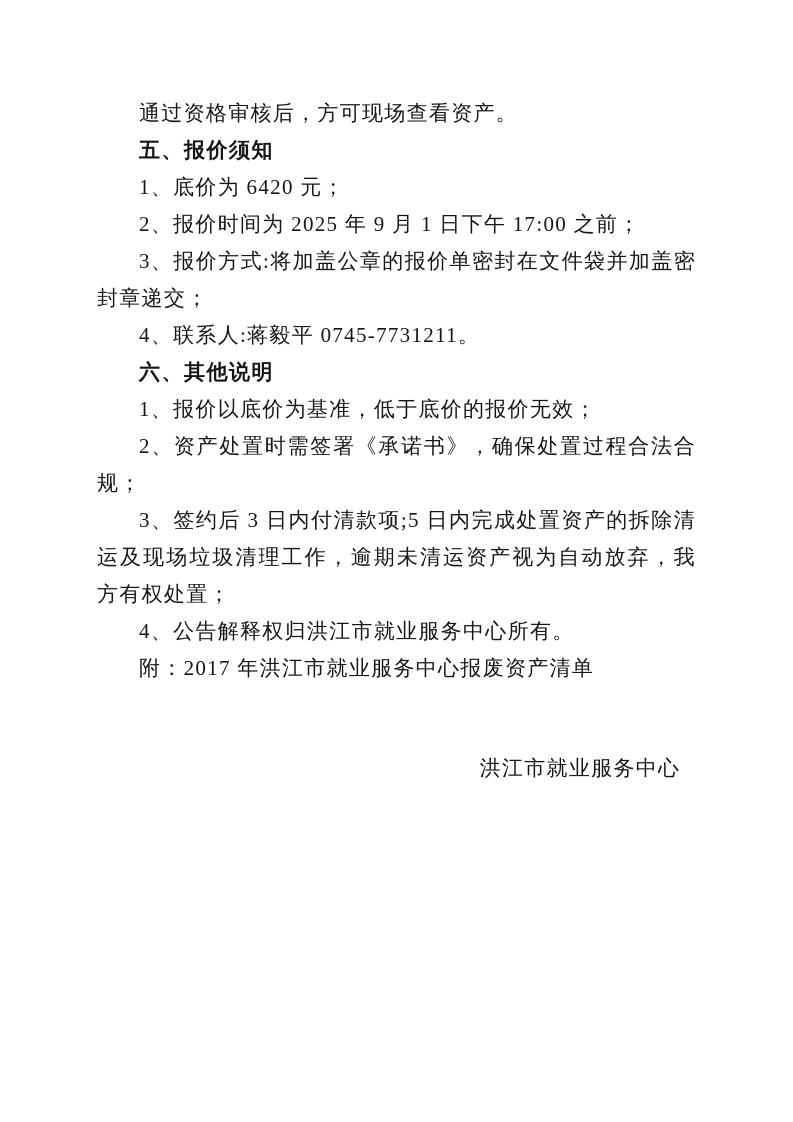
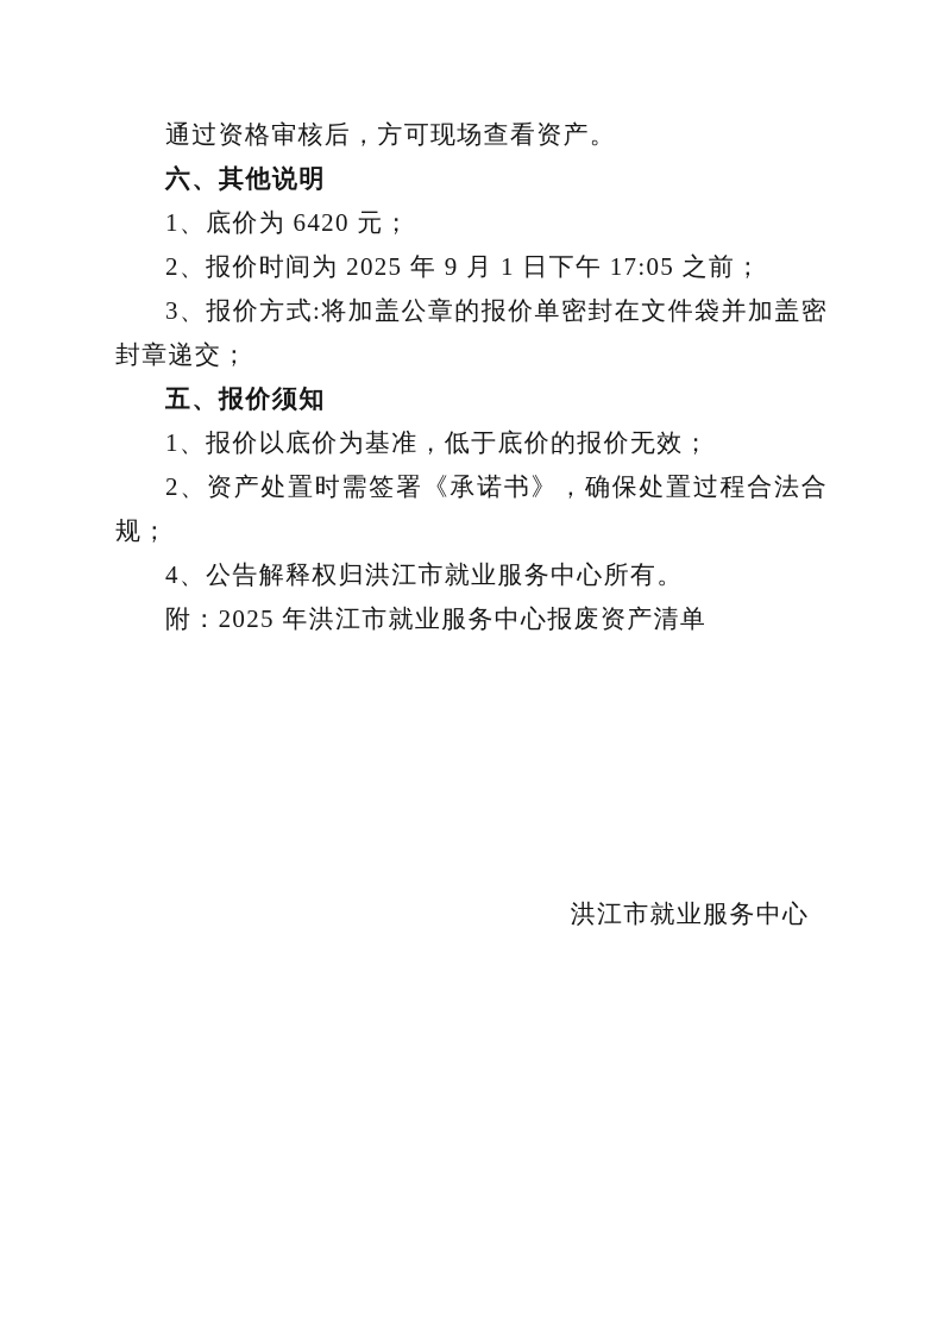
  通过资格审核后，方可现场查看资产。
- 五、报价须知
+ 六、其他说明
  1、底价为 6420 元；
- 2、报价时间为 2025 年 9 月 1 日下午 17:00 之前；
+ 2、报价时间为 2025 年 9 月 1 日下午 17:05 之前；
  3、报价方式:将加盖公章的报价单密封在文件袋并加盖密封章递交；
- 4、联系人:蒋毅平 0745-7731211。
- 六、其他说明
+ 五、报价须知
  1、报价以底价为基准，低于底价的报价无效；
  2、资产处置时需签署《承诺书》，确保处置过程合法合规；
- 3、签约后 3 日内付清款项;5 日内完成处置资产的拆除清运及现场垃圾清理工作，逾期未清运资产视为自动放弃，我方有权处置；
  4、公告解释权归洪江市就业服务中心所有。
- 附：2017 年洪江市就业服务中心报废资产清单
+ 附：2025 年洪江市就业服务中心报废资产清单
  洪江市就业服务中心
